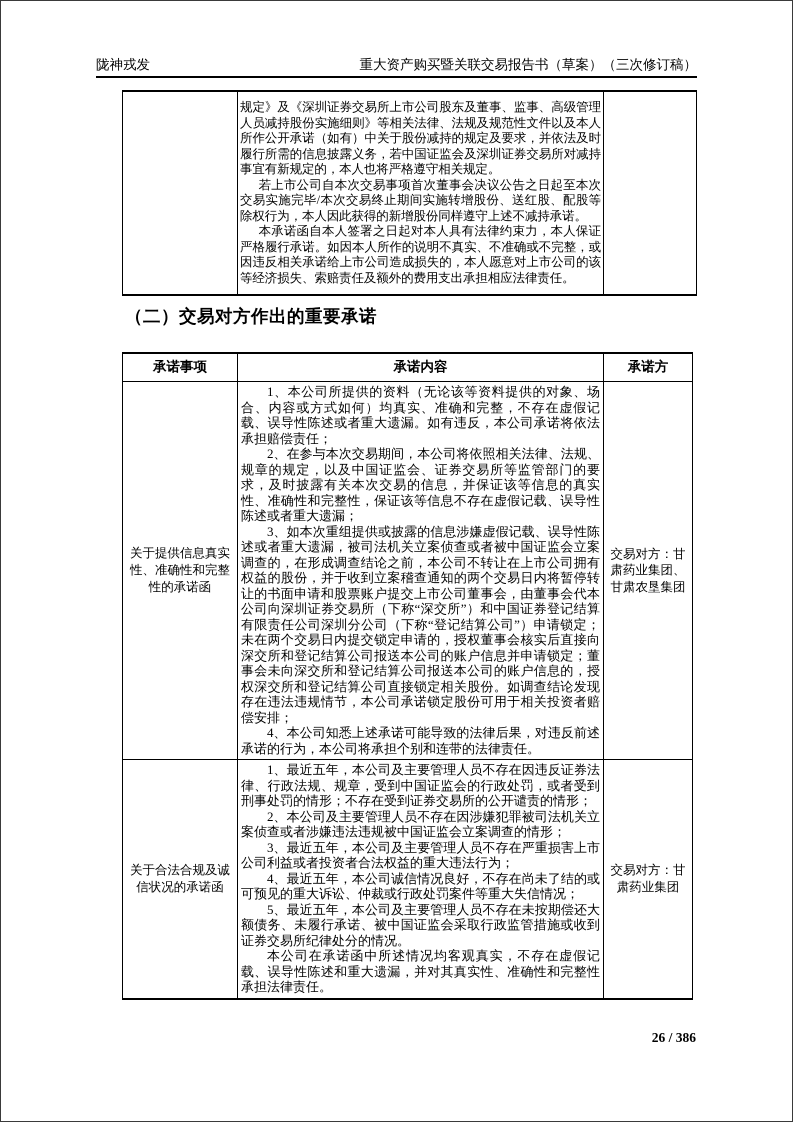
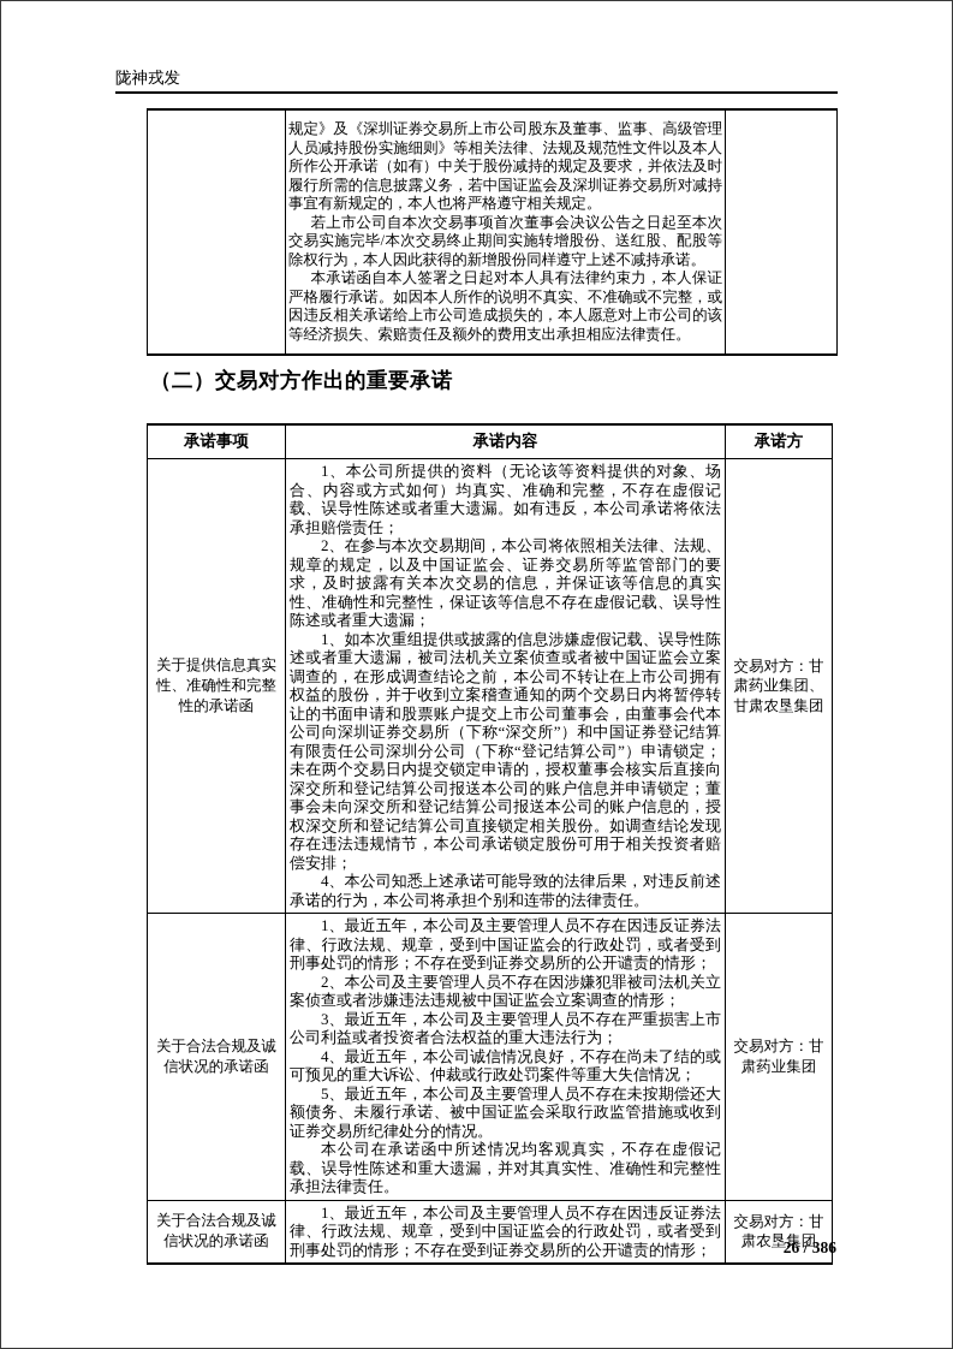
  陇神戎发
- 重大资产购买暨关联交易报告书（草案）（三次修订稿）
  	规定》及《深圳证券交易所上市公司股东及董事、监事、高级管理人员减持股份实施细则》等相关法律、法规及规范性文件以及本人所作公开承诺（如有）中关于股份减持的规定及要求，并依法及时履行所需的信息披露义务，若中国证监会及深圳证券交易所对减持事宜有新规定的，本人也将严格遵守相关规定。 若上市公司自本次交易事项首次董事会决议公告之日起至本次交易实施完毕/本次交易终止期间实施转增股份、送红股、配股等除权行为，本人因此获得的新增股份同样遵守上述不减持承诺。 本承诺函自本人签署之日起对本人具有法律约束力，本人保证严格履行承诺。如因本人所作的说明不真实、不准确或不完整，或因违反相关承诺给上市公司造成损失的，本人愿意对上市公司的该等经济损失、索赔责任及额外的费用支出承担相应法律责任。
  （二）交易对方作出的重要承诺
  承诺事项	承诺内容	承诺方
- 关于提供信息真实性、准确性和完整性的承诺函	1、本公司所提供的资料（无论该等资料提供的对象、场合、内容或方式如何）均真实、准确和完整，不存在虚假记载、误导性陈述或者重大遗漏。如有违反，本公司承诺将依法承担赔偿责任； 2、在参与本次交易期间，本公司将依照相关法律、法规、规章的规定，以及中国证监会、证券交易所等监管部门的要求，及时披露有关本次交易的信息，并保证该等信息的真实性、准确性和完整性，保证该等信息不存在虚假记载、误导性陈述或者重大遗漏； 3、如本次重组提供或披露的信息涉嫌虚假记载、误导性陈述或者重大遗漏，被司法机关立案侦查或者被中国证监会立案调查的，在形成调查结论之前，本公司不转让在上市公司拥有权益的股份，并于收到立案稽查通知的两个交易日内将暂停转让的书面申请和股票账户提交上市公司董事会，由董事会代本公司向深圳证券交易所（下称“深交所”）和中国证券登记结算有限责任公司深圳分公司（下称“登记结算公司”）申请锁定；未在两个交易日内提交锁定申请的，授权董事会核实后直接向深交所和登记结算公司报送本公司的账户信息并申请锁定；董事会未向深交所和登记结算公司报送本公司的账户信息的，授权深交所和登记结算公司直接锁定相关股份。如调查结论发现存在违法违规情节，本公司承诺锁定股份可用于相关投资者赔偿安排； 4、本公司知悉上述承诺可能导致的法律后果，对违反前述承诺的行为，本公司将承担个别和连带的法律责任。	交易对方：甘肃药业集团、甘肃农垦集团
+ 关于提供信息真实性、准确性和完整性的承诺函	1、本公司所提供的资料（无论该等资料提供的对象、场合、内容或方式如何）均真实、准确和完整，不存在虚假记载、误导性陈述或者重大遗漏。如有违反，本公司承诺将依法承担赔偿责任； 2、在参与本次交易期间，本公司将依照相关法律、法规、规章的规定，以及中国证监会、证券交易所等监管部门的要求，及时披露有关本次交易的信息，并保证该等信息的真实性、准确性和完整性，保证该等信息不存在虚假记载、误导性陈述或者重大遗漏； 1、如本次重组提供或披露的信息涉嫌虚假记载、误导性陈述或者重大遗漏，被司法机关立案侦查或者被中国证监会立案调查的，在形成调查结论之前，本公司不转让在上市公司拥有权益的股份，并于收到立案稽查通知的两个交易日内将暂停转让的书面申请和股票账户提交上市公司董事会，由董事会代本公司向深圳证券交易所（下称“深交所”）和中国证券登记结算有限责任公司深圳分公司（下称“登记结算公司”）申请锁定；未在两个交易日内提交锁定申请的，授权董事会核实后直接向深交所和登记结算公司报送本公司的账户信息并申请锁定；董事会未向深交所和登记结算公司报送本公司的账户信息的，授权深交所和登记结算公司直接锁定相关股份。如调查结论发现存在违法违规情节，本公司承诺锁定股份可用于相关投资者赔偿安排； 4、本公司知悉上述承诺可能导致的法律后果，对违反前述承诺的行为，本公司将承担个别和连带的法律责任。	交易对方：甘肃药业集团、甘肃农垦集团
  关于合法合规及诚信状况的承诺函	1、最近五年，本公司及主要管理人员不存在因违反证券法律、行政法规、规章，受到中国证监会的行政处罚，或者受到刑事处罚的情形；不存在受到证券交易所的公开谴责的情形； 2、本公司及主要管理人员不存在因涉嫌犯罪被司法机关立案侦查或者涉嫌违法违规被中国证监会立案调查的情形； 3、最近五年，本公司及主要管理人员不存在严重损害上市公司利益或者投资者合法权益的重大违法行为； 4、最近五年，本公司诚信情况良好，不存在尚未了结的或可预见的重大诉讼、仲裁或行政处罚案件等重大失信情况； 5、最近五年，本公司及主要管理人员不存在未按期偿还大额债务、未履行承诺、被中国证监会采取行政监管措施或收到证券交易所纪律处分的情况。 本公司在承诺函中所述情况均客观真实，不存在虚假记载、误导性陈述和重大遗漏，并对其真实性、准确性和完整性承担法律责任。	交易对方：甘肃药业集团
+ 关于合法合规及诚信状况的承诺函	1、最近五年，本公司及主要管理人员不存在因违反证券法律、行政法规、规章，受到中国证监会的行政处罚，或者受到刑事处罚的情形；不存在受到证券交易所的公开谴责的情形；	交易对方：甘肃农垦集团
  26 / 386
